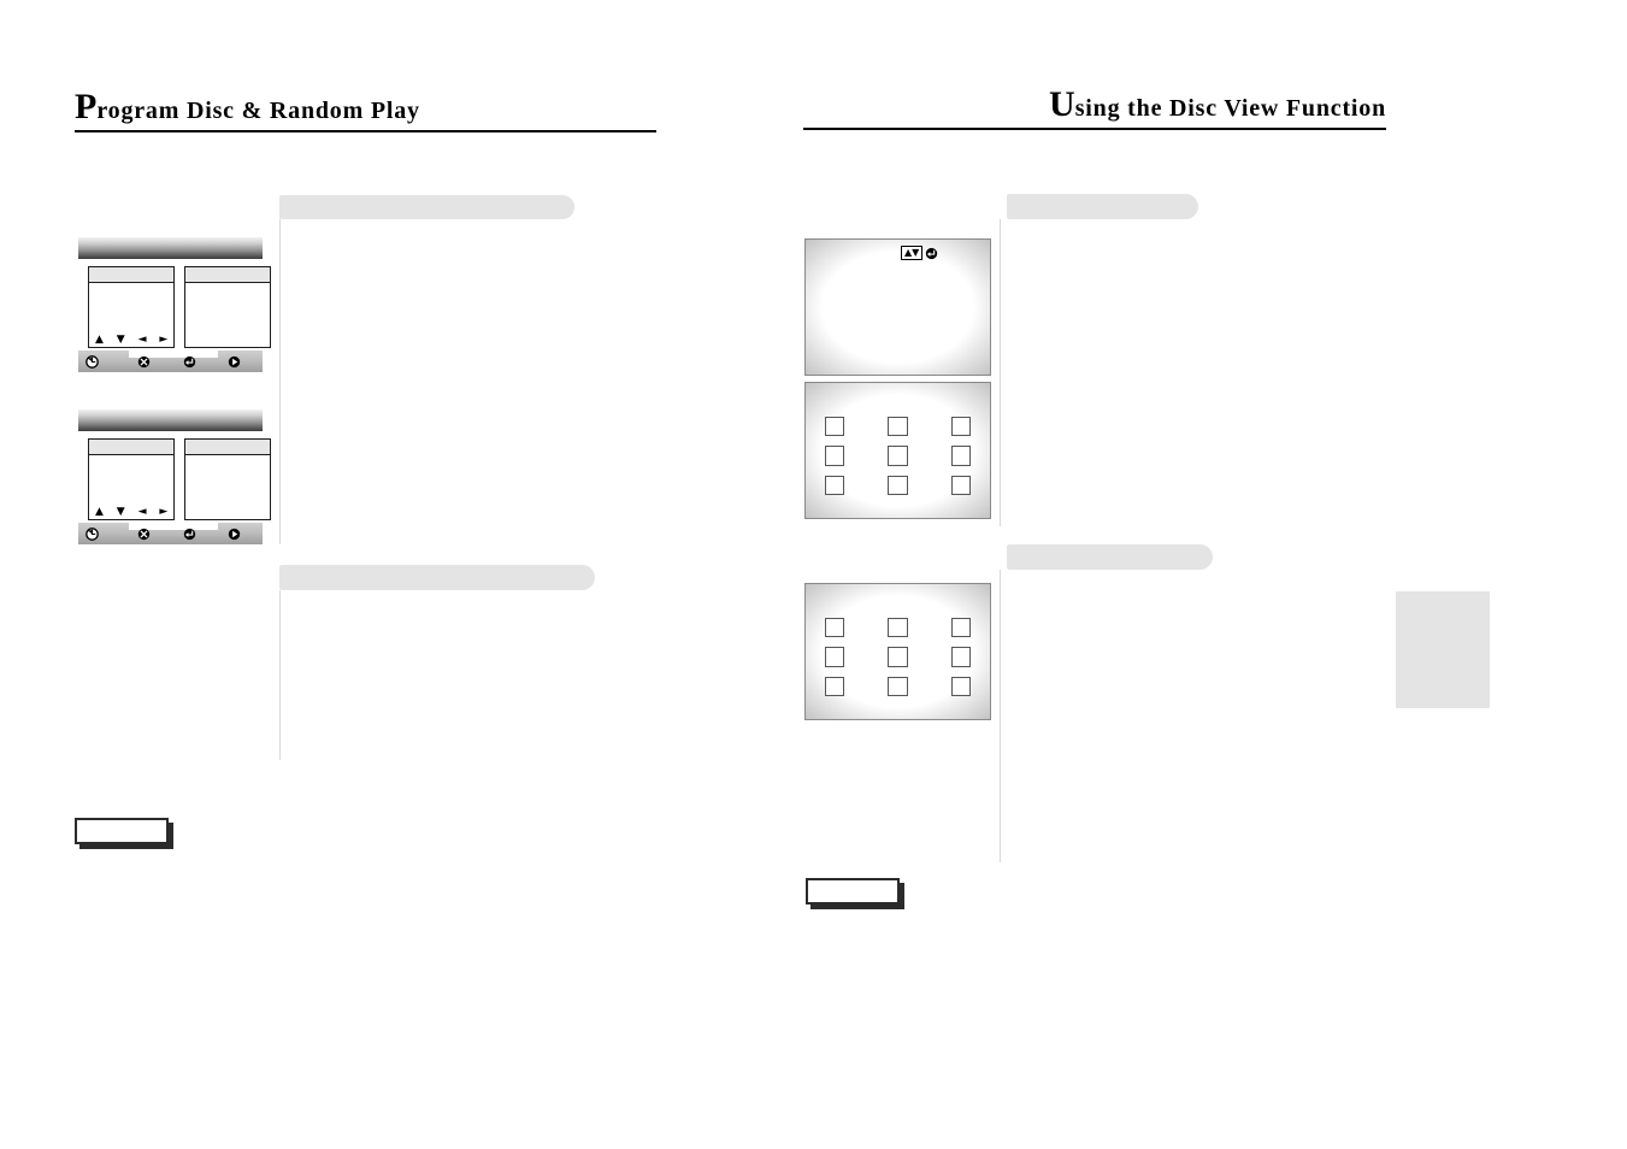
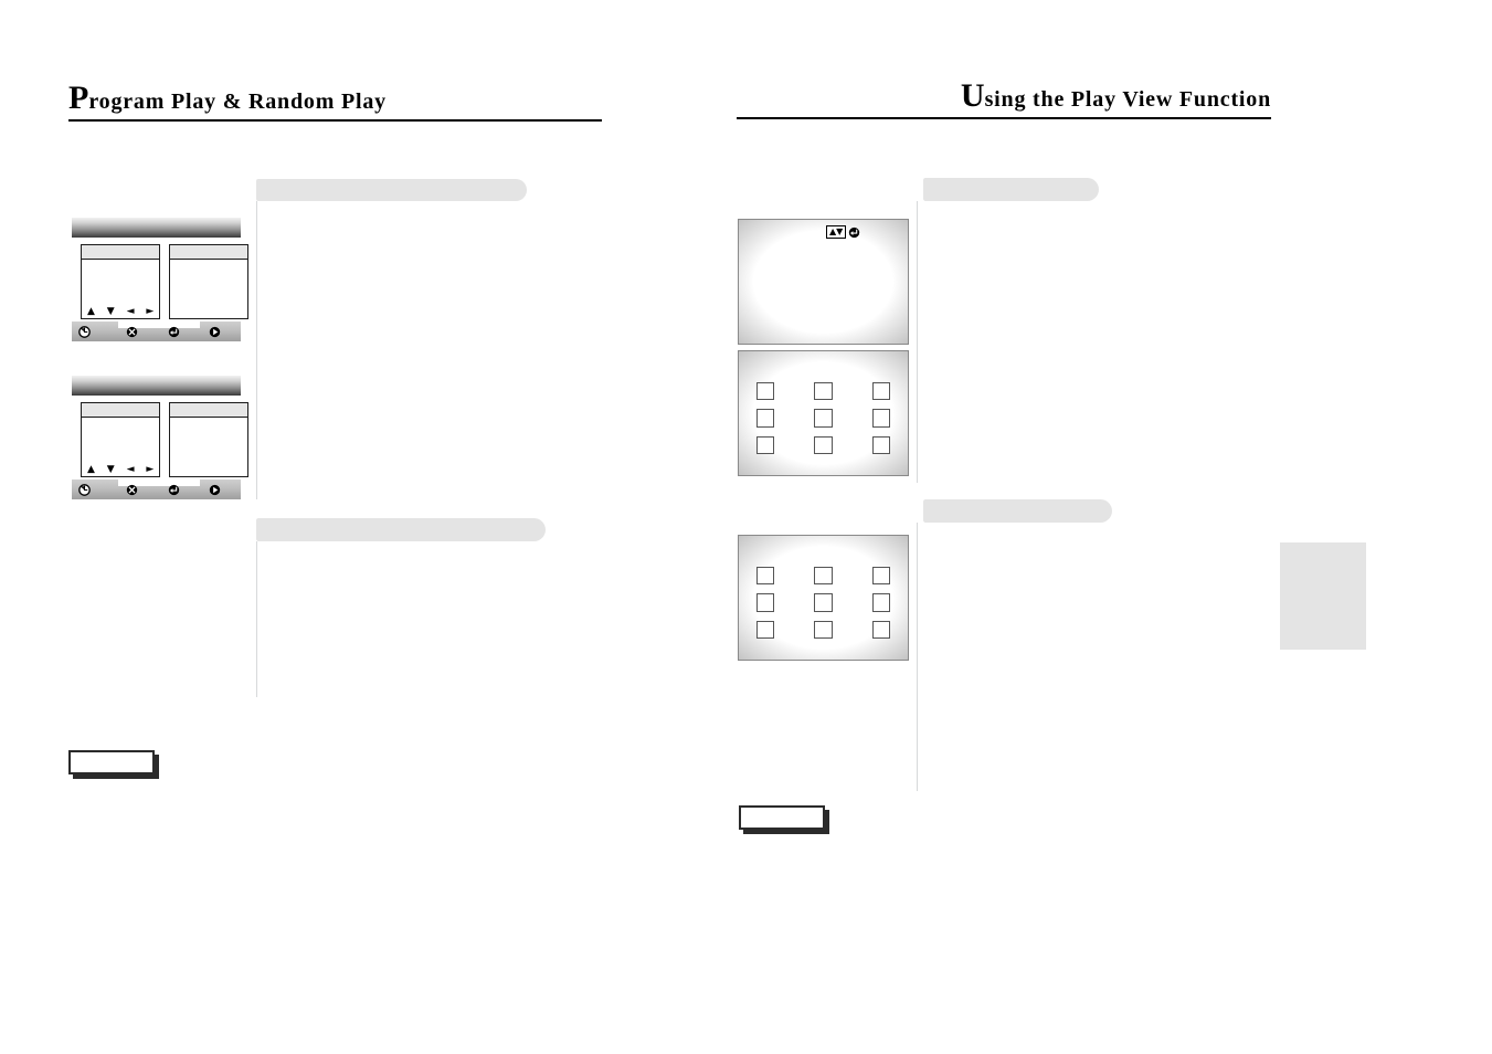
- Program Disc & Random Play
+ Program Play & Random Play
  ▲ ▼ ◄ ►
  ▲ ▼ ◄ ►
- Using the Disc View Function
+ Using the Play View Function
  ▲▼
